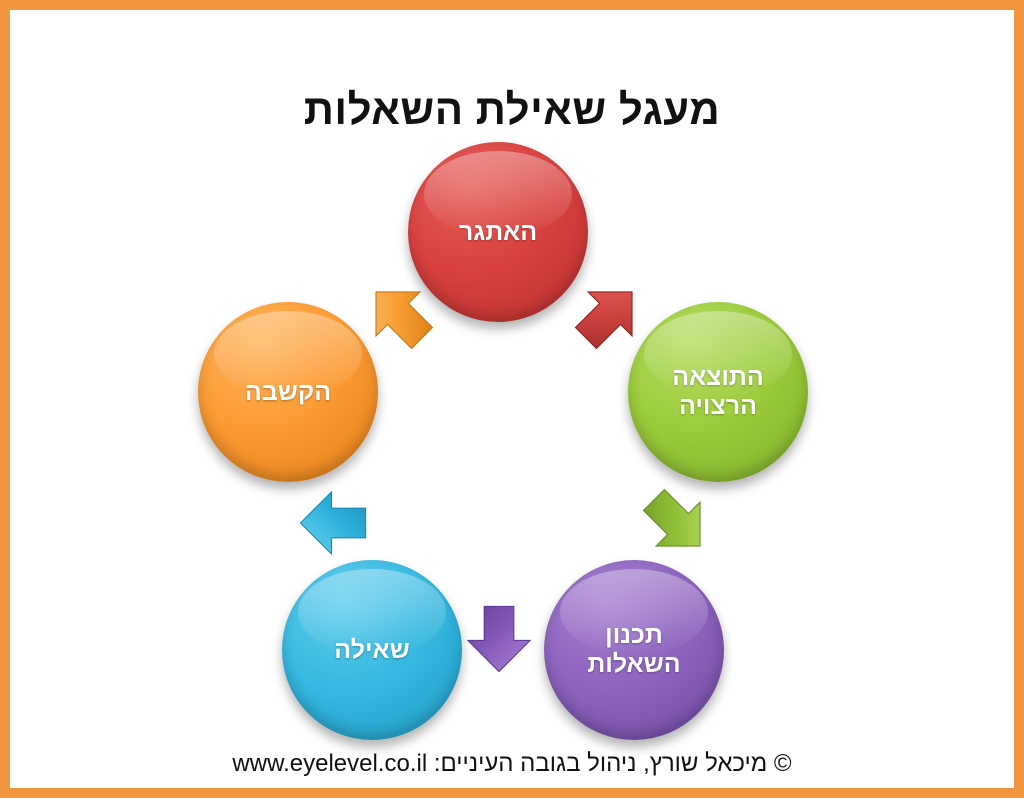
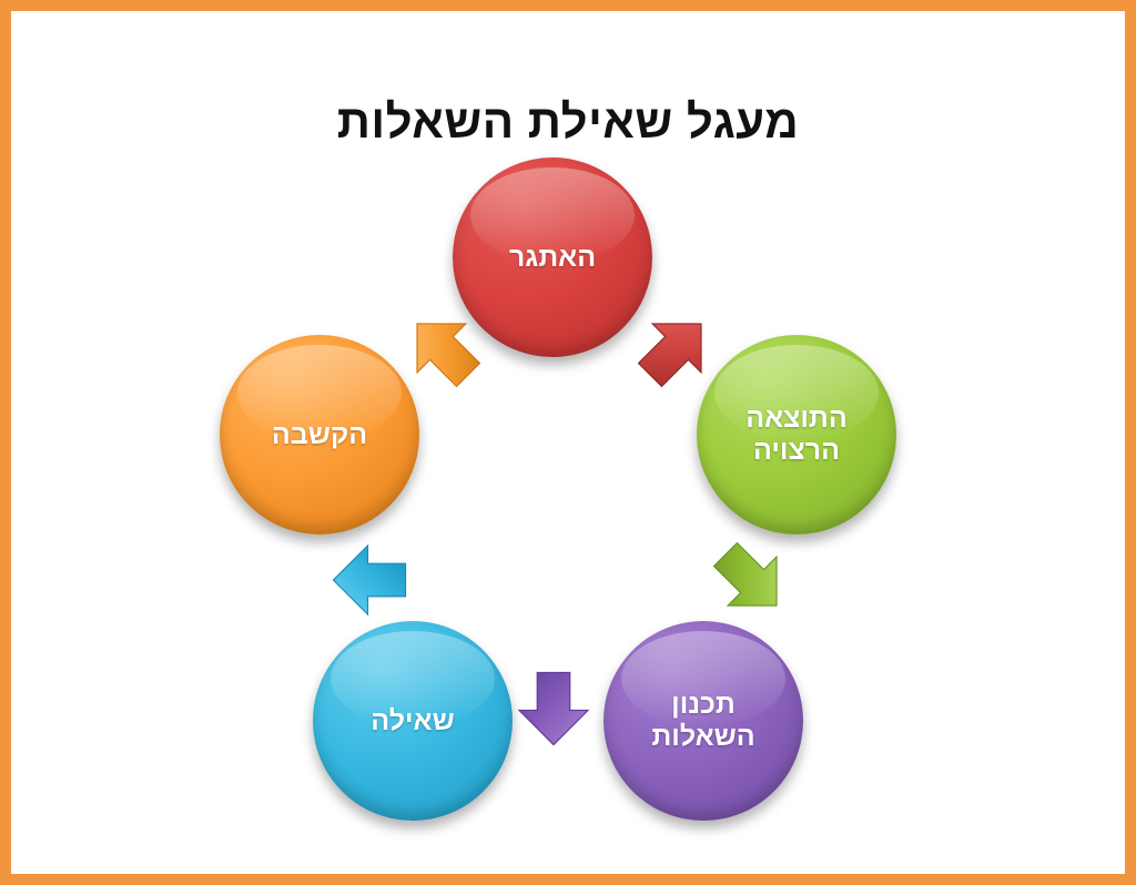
  מעגל שאילת השאלות
  הרצויה
  השאלות
- © מיכאל שורץ, ניהול בגובה העיניים: www.eyelevel.co.il
